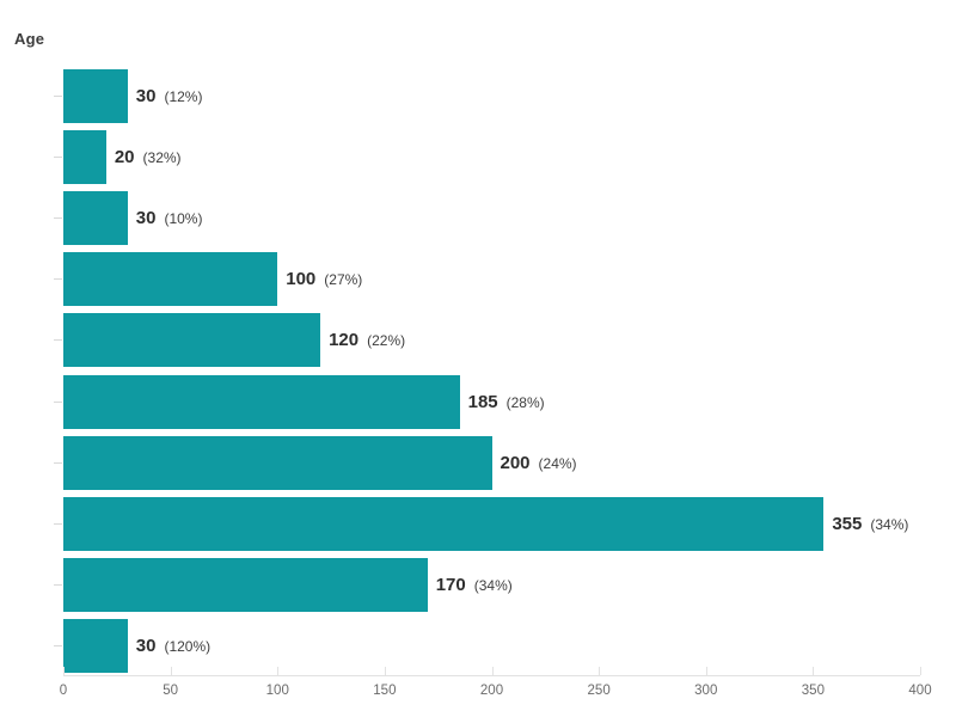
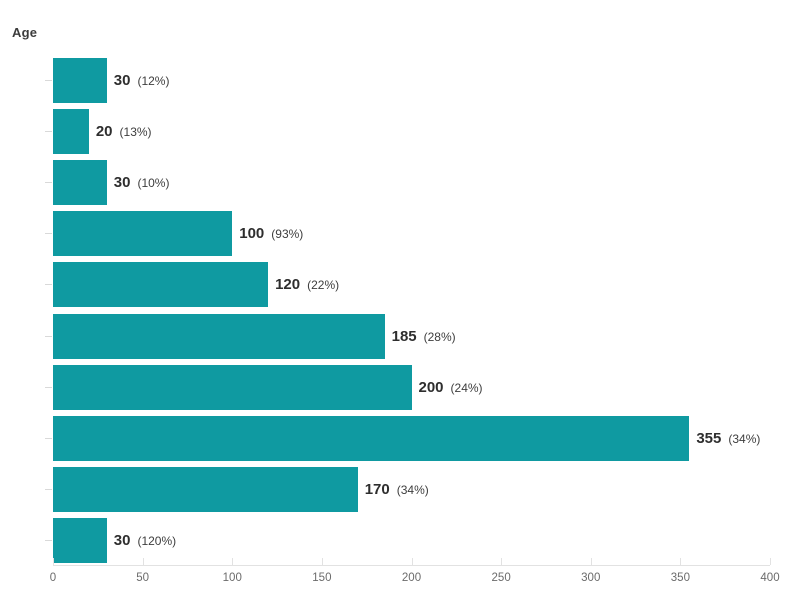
  Age
  30 (12%)
- 20 (32%)
+ 20 (13%)
  30 (10%)
- 100 (27%)
+ 100 (93%)
  120 (22%)
  185 (28%)
  200 (24%)
  355 (34%)
  170 (34%)
  30 (120%)
  0
  50
  100
  150
  200
  250
  300
  350
  400
